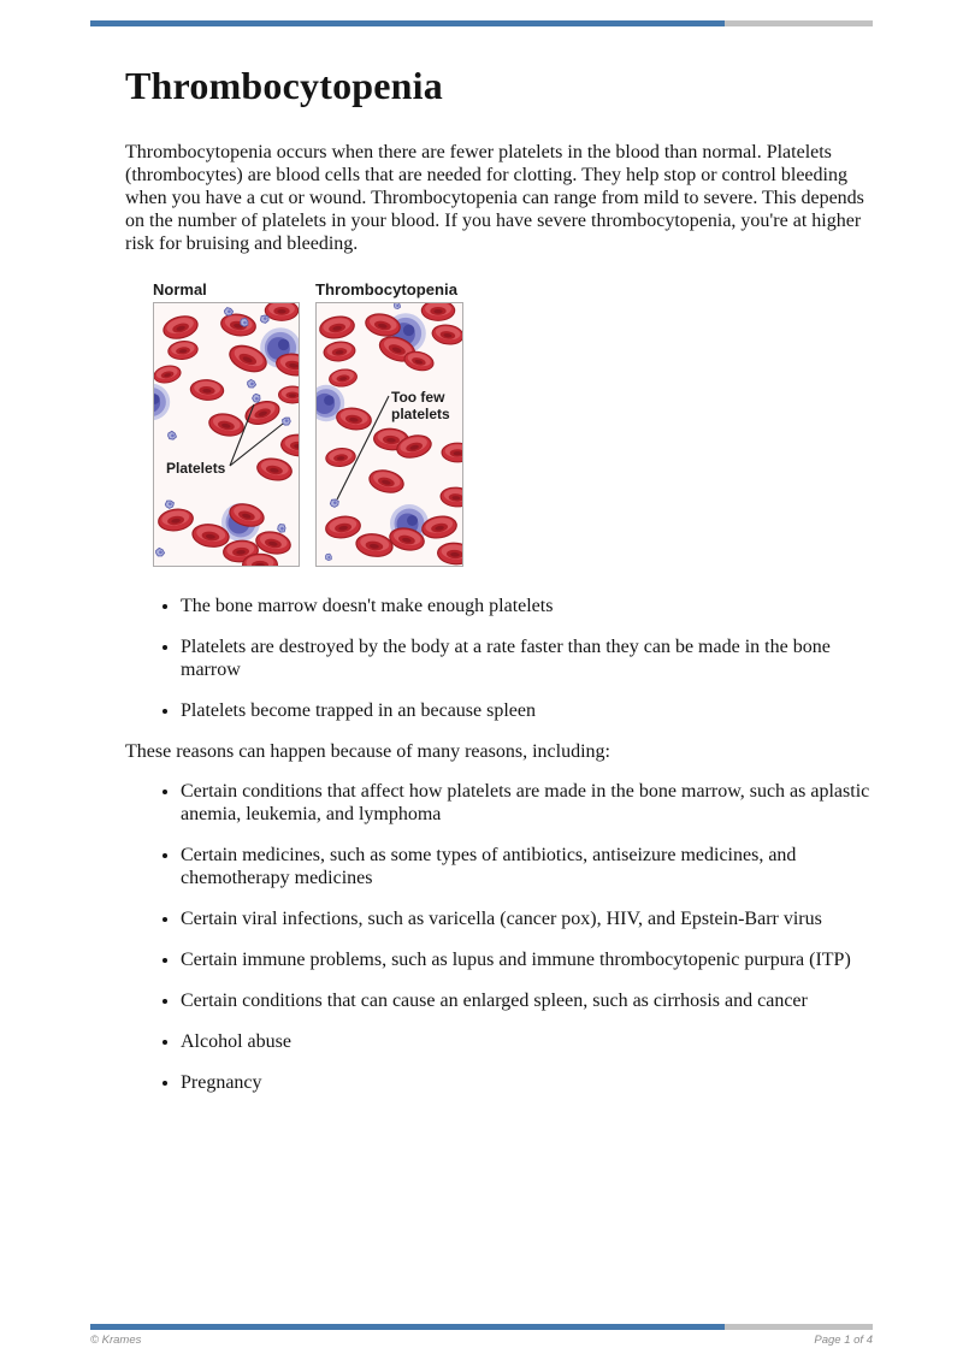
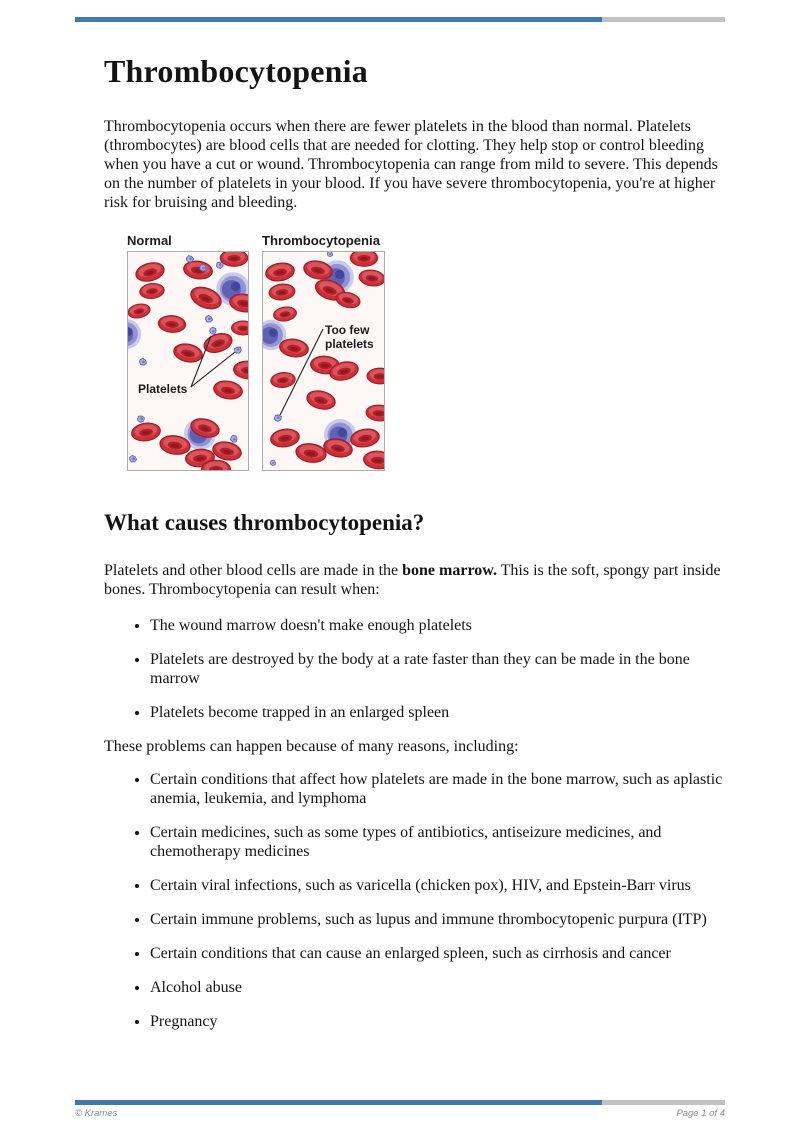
  Thrombocytopenia
  Thrombocytopenia occurs when there are fewer platelets in the blood than normal. Platelets (thrombocytes) are blood cells that are needed for clotting. They help stop or control bleeding when you have a cut or wound. Thrombocytopenia can range from mild to severe. This depends on the number of platelets in your blood. If you have severe thrombocytopenia, you're at higher risk for bruising and bleeding.
  Normal
  Thrombocytopenia
  Platelets
  Too few
  platelets
+ What causes thrombocytopenia?
+ Platelets and other blood cells are made in the bone marrow. This is the soft, spongy part inside bones. Thrombocytopenia can result when:
- The bone marrow doesn't make enough platelets
+ The wound marrow doesn't make enough platelets
  Platelets are destroyed by the body at a rate faster than they can be made in the bone marrow
- Platelets become trapped in an because spleen
+ Platelets become trapped in an enlarged spleen
- These reasons can happen because of many reasons, including:
+ These problems can happen because of many reasons, including:
  Certain conditions that affect how platelets are made in the bone marrow, such as aplastic anemia, leukemia, and lymphoma
  Certain medicines, such as some types of antibiotics, antiseizure medicines, and chemotherapy medicines
- Certain viral infections, such as varicella (cancer pox), HIV, and Epstein-Barr virus
+ Certain viral infections, such as varicella (chicken pox), HIV, and Epstein-Barr virus
  Certain immune problems, such as lupus and immune thrombocytopenic purpura (ITP)
  Certain conditions that can cause an enlarged spleen, such as cirrhosis and cancer
  Alcohol abuse
  Pregnancy
  © Krames
  Page 1 of 4
